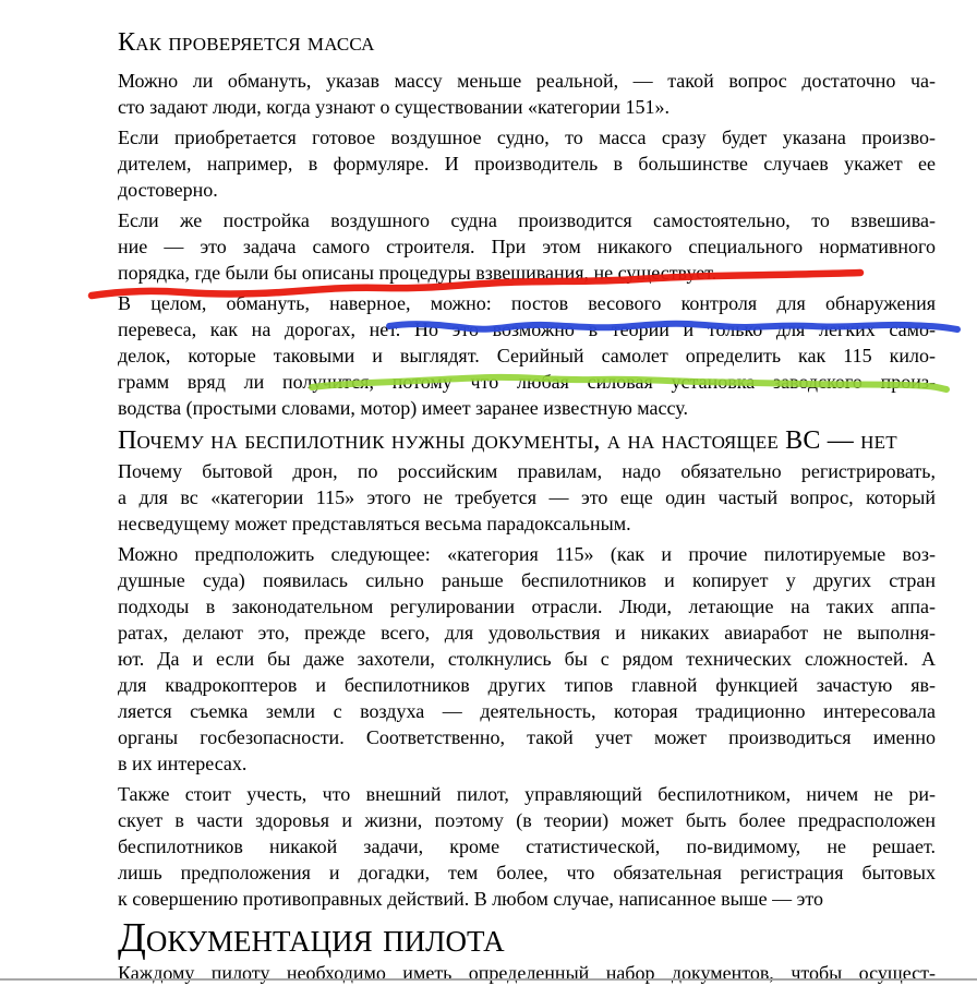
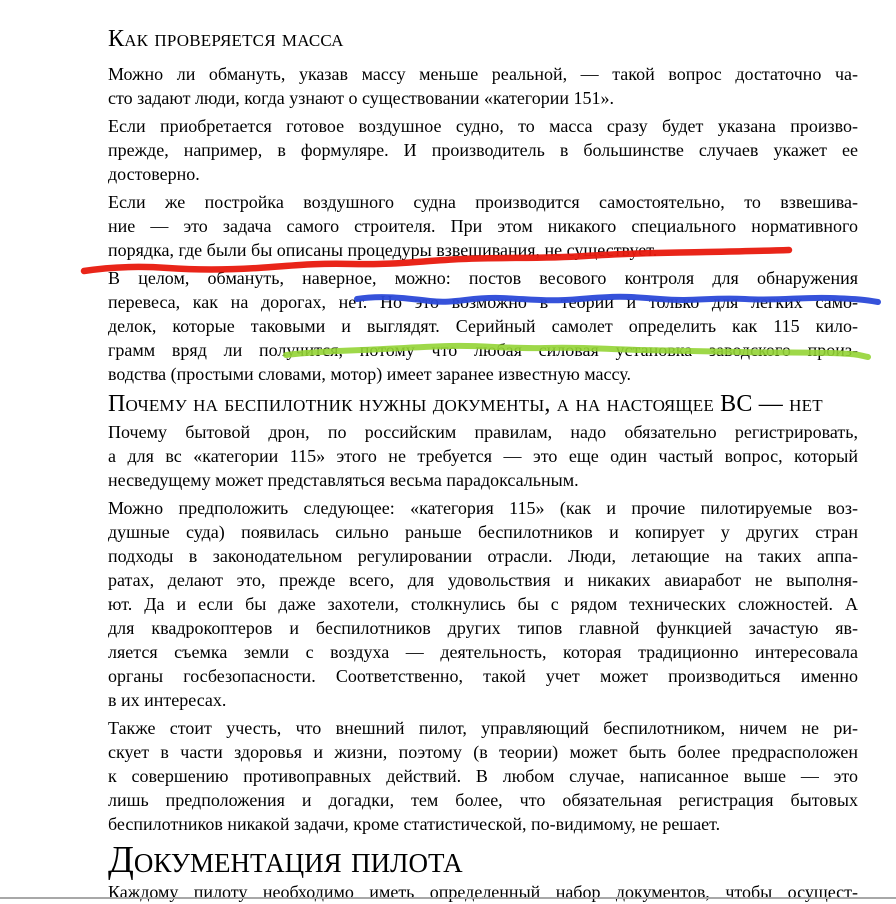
  Как проверяется масса
  Можно ли обмануть, указав массу меньше реальной, — такой вопрос достаточно ча-
  сто задают люди, когда узнают о существовании «категории 151».
  Если приобретается готовое воздушное судно, то масса сразу будет указана произво-
- дителем, например, в формуляре. И производитель в большинстве случаев укажет ее
+ прежде, например, в формуляре. И производитель в большинстве случаев укажет ее
  достоверно.
  Если же постройка воздушного судна производится самостоятельно, то взвешива-
  ние — это задача самого строителя. При этом никакого специального нормативного
  порядка, где были бы описаны процедуры взвешивания, не существуе
  В целом, обмануть, наверное, можно: постов весового контроля для обнаружения
  перевеса, как на дорогах, нет. Номожнории и т дляих само
  делок, которые таковыми и выглядят. Серийный самолет определить как 115 кило-
  водства (простыми словами, мотор) имеет заранее известную массу.
  Почему на беспилотник нужны документы, а на настоящее ВС — нет
  Почему бытовой дрон, по российским правилам, надо обязательно регистрировать,
  а для вс «категории 115» этого не требуется — это еще один частый вопрос, который
  несведущему может представляться весьма парадоксальным.
  Можно предположить следующее: «категория 115» (как и прочие пилотируемые воз-
  душные суда) появилась сильно раньше беспилотников и копирует у других стран
  подходы в законодательном регулировании отрасли. Люди, летающие на таких аппа-
  ратах, делают это, прежде всего, для удовольствия и никаких авиаработ не выполня-
  ют. Да и если бы даже захотели, столкнулись бы с рядом технических сложностей. А
  для квадрокоптеров и беспилотников других типов главной функцией зачастую яв-
  ляется съемка земли с воздуха — деятельность, которая традиционно интересовала
  органы госбезопасности. Соответственно, такой учет может производиться именно
  в их интересах.
  Также стоит учесть, что внешний пилот, управляющий беспилотником, ничем не ри-
  скует в части здоровья и жизни, поэтому (в теории) может быть более предрасположен
- беспилотников никакой задачи, кроме статистической, по-видимому, не решает.
+ к совершению противоправных действий. В любом случае, написанное выше — это
  лишь предположения и догадки, тем более, что обязательная регистрация бытовых
- к совершению противоправных действий. В любом случае, написанное выше — это
+ беспилотников никакой задачи, кроме статистической, по-видимому, не решает.
  Документация пилота
  Каждому пилоту необходимо иметь определенный набор документов, чтобы осущест-
